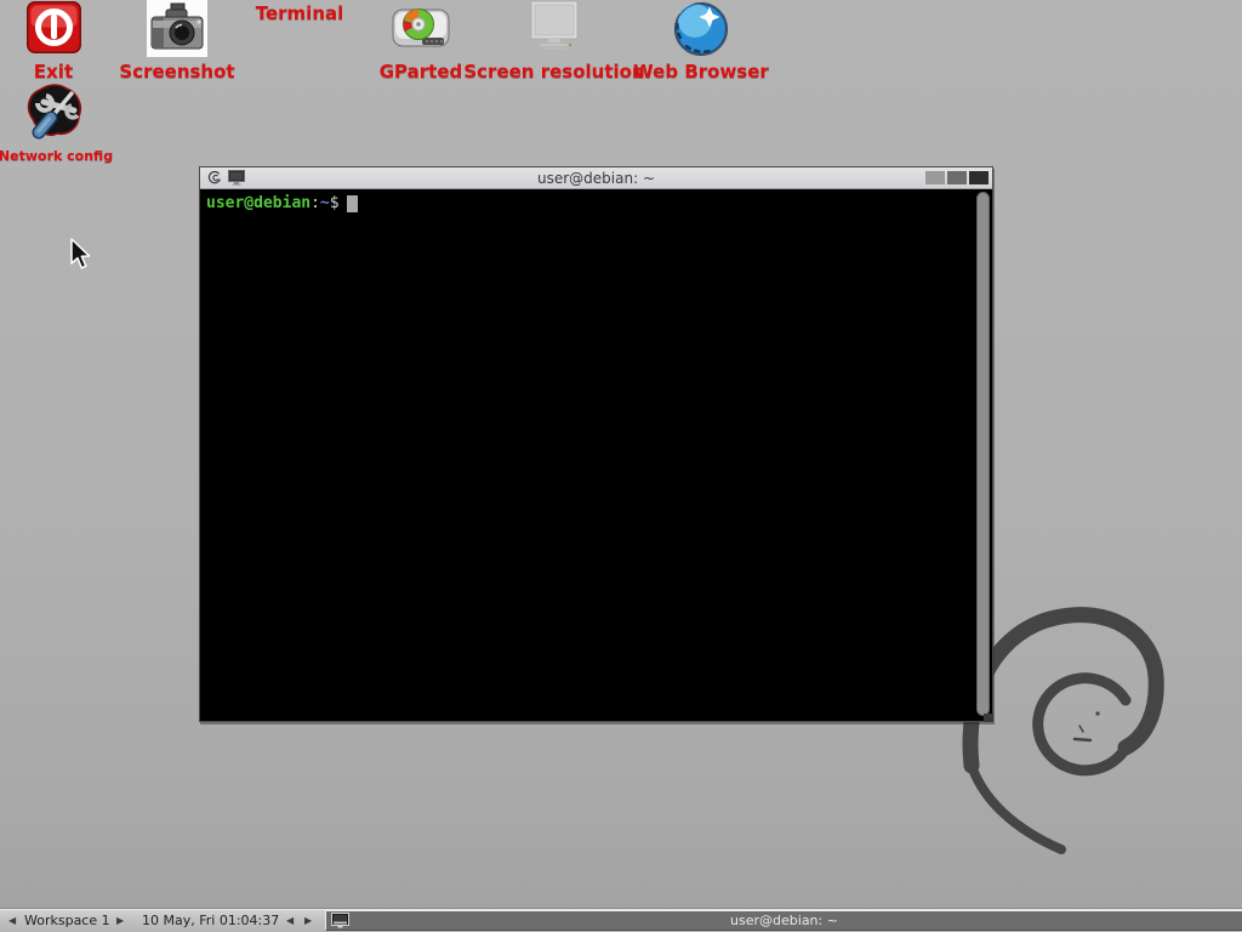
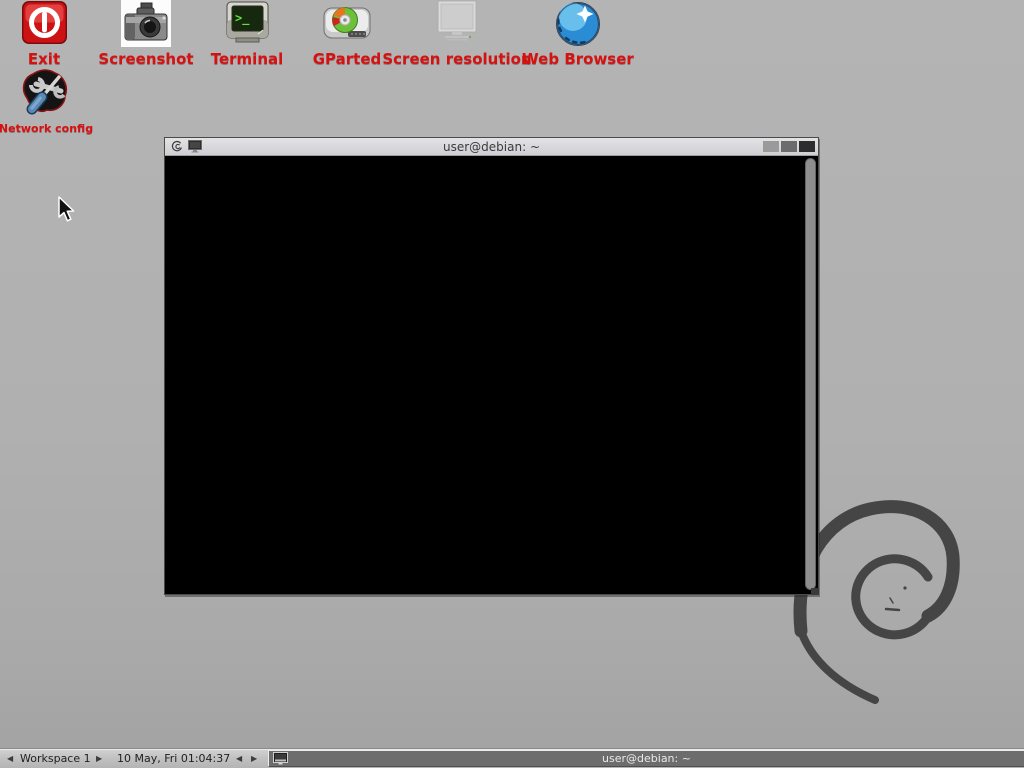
  Exit
  Screenshot
+ >_
  Terminal
  GParted
  Screen resolution
  Web Browser
  Network config
  user@debian: ~
- user@debian:~$
  ◀
  Workspace 1
  ▶
  10 May, Fri 01:04:37
  ◀
  ▶
  user@debian: ~
